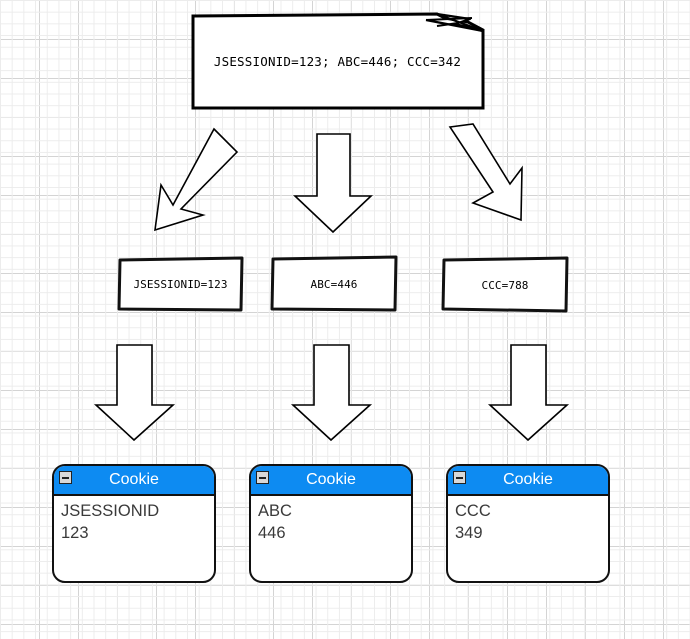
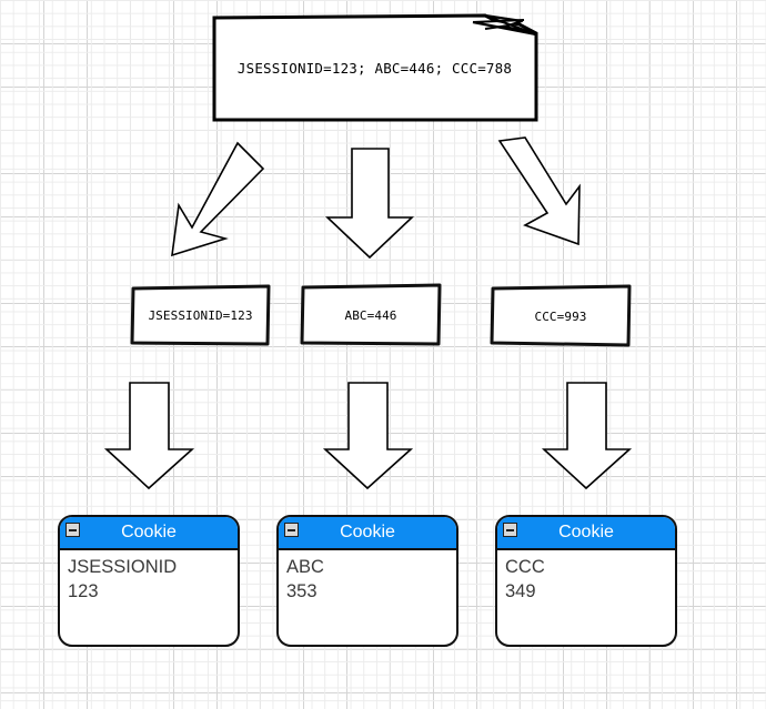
- JSESSIONID=123; ABC=446; CCC=342
+ JSESSIONID=123; ABC=446; CCC=788
  JSESSIONID=123
  ABC=446
- CCC=788
+ CCC=993
  Cookie
  JSESSIONID
  123
  Cookie
  ABC
- 446
+ 353
  Cookie
  CCC
  349
